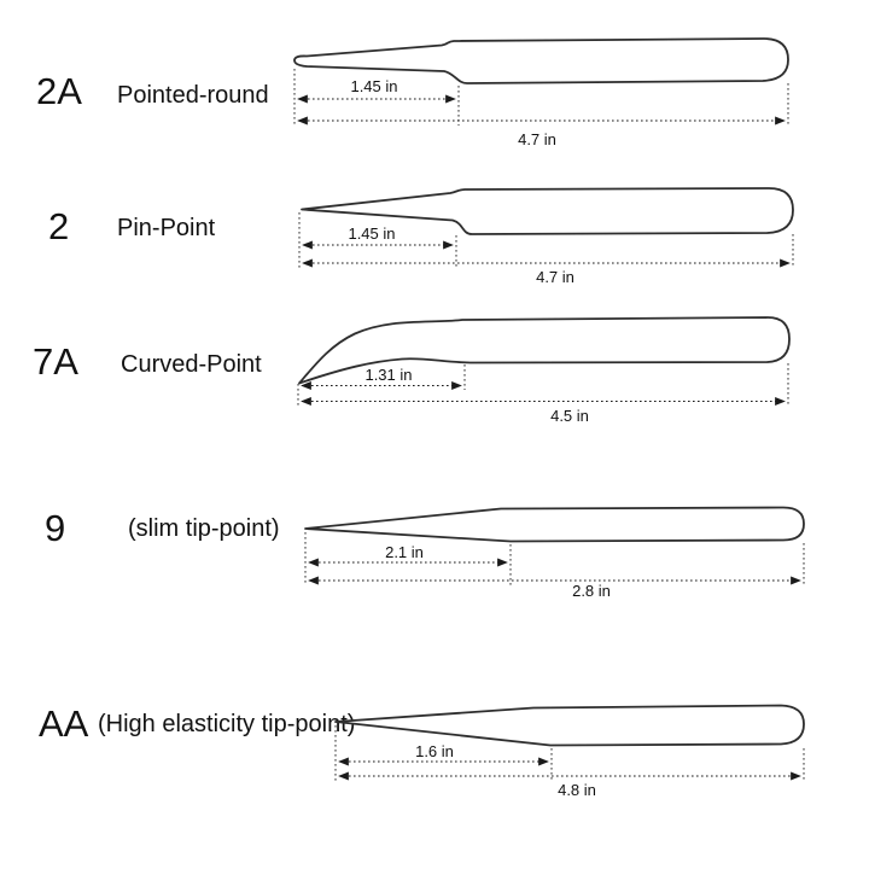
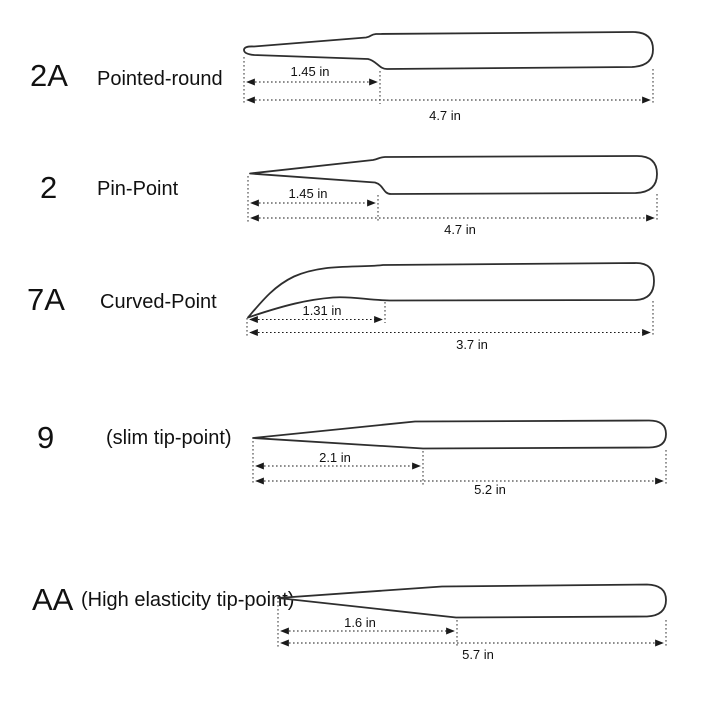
  2A
  Pointed-round
  1.45 in
  4.7 in
  2
  Pin-Point
  1.45 in
  4.7 in
  7A
  Curved-Point
  1.31 in
- 4.5 in
+ 3.7 in
  9
  (slim tip-point)
  2.1 in
- 2.8 in
+ 5.2 in
  AA
  (High elasticity tip-point
  1.6 in
- 4.8 in
+ 5.7 in
